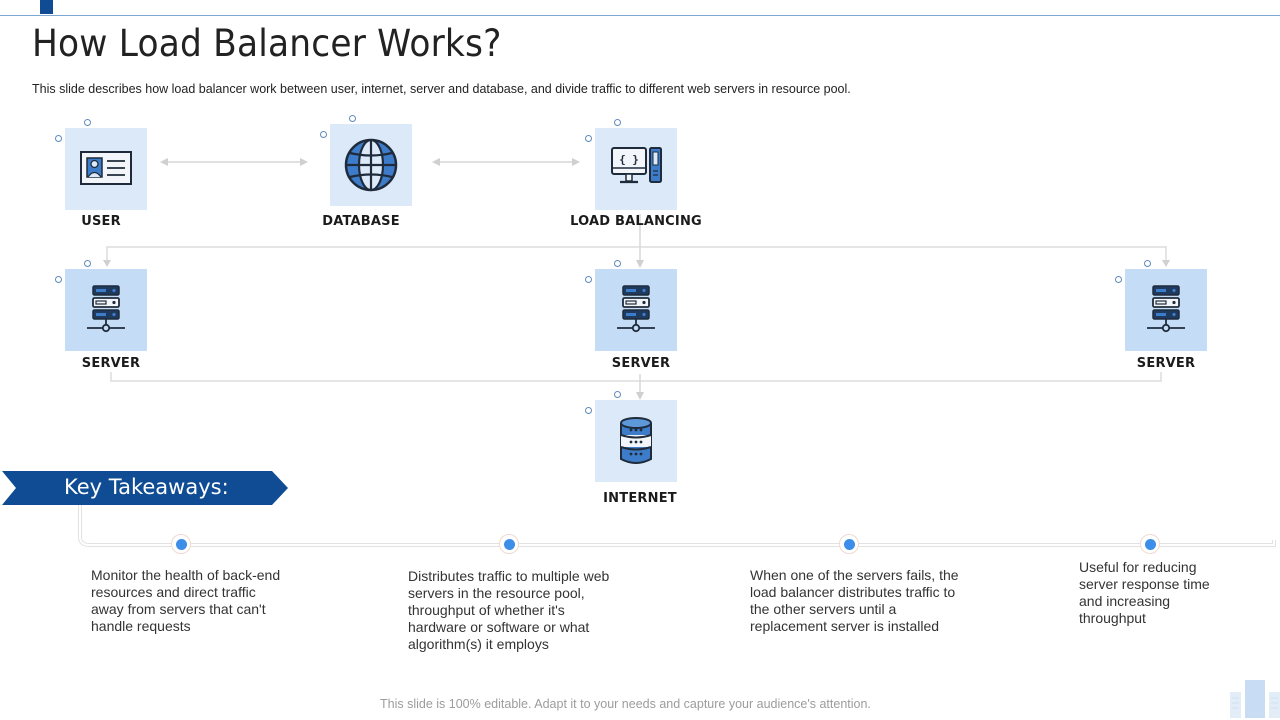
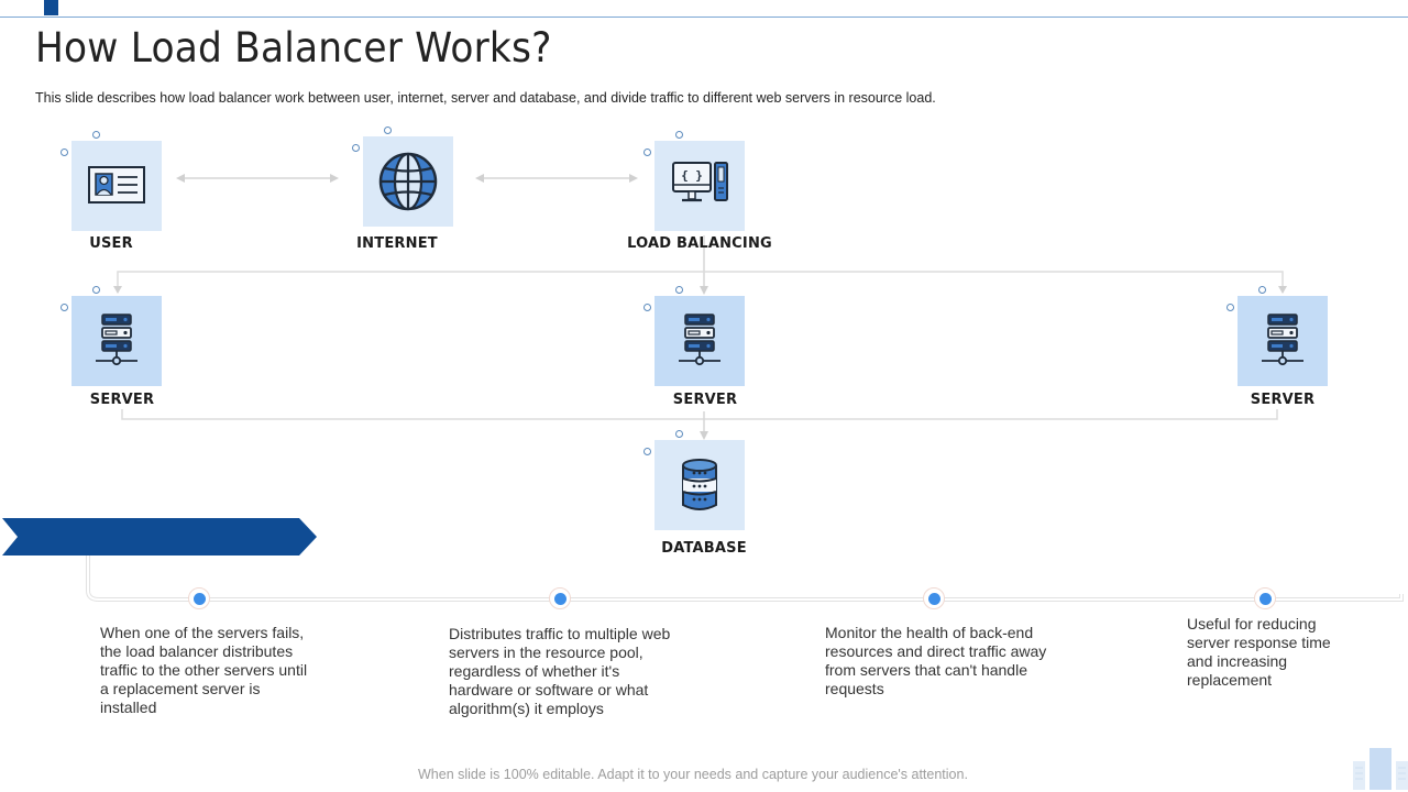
  How Load Balancer Works?
- This slide describes how load balancer work between user, internet, server and database, and divide traffic to different web servers in resource pool.
+ This slide describes how load balancer work between user, internet, server and database, and divide traffic to different web servers in resource load.
  USER
- DATABASE
+ INTERNET
  { }
  LOAD BALANCING
  SERVER
  SERVER
  SERVER
- INTERNET
+ DATABASE
- Key Takeaways:
- Monitor the health of back-end resources and direct traffic away from servers that can't handle requests
+ When one of the servers fails, the load balancer distributes traffic to the other servers until a replacement server is installed
- Distributes traffic to multiple web servers in the resource pool, throughput of whether it's hardware or software or what algorithm(s) it employs
+ Distributes traffic to multiple web servers in the resource pool, regardless of whether it's hardware or software or what algorithm(s) it employs
- When one of the servers fails, the load balancer distributes traffic to the other servers until a replacement server is installed
+ Monitor the health of back-end resources and direct traffic away from servers that can't handle requests
- Useful for reducing server response time and increasing throughput
+ Useful for reducing server response time and increasing replacement
- This slide is 100% editable. Adapt it to your needs and capture your audience's attention.
+ When slide is 100% editable. Adapt it to your needs and capture your audience's attention.
